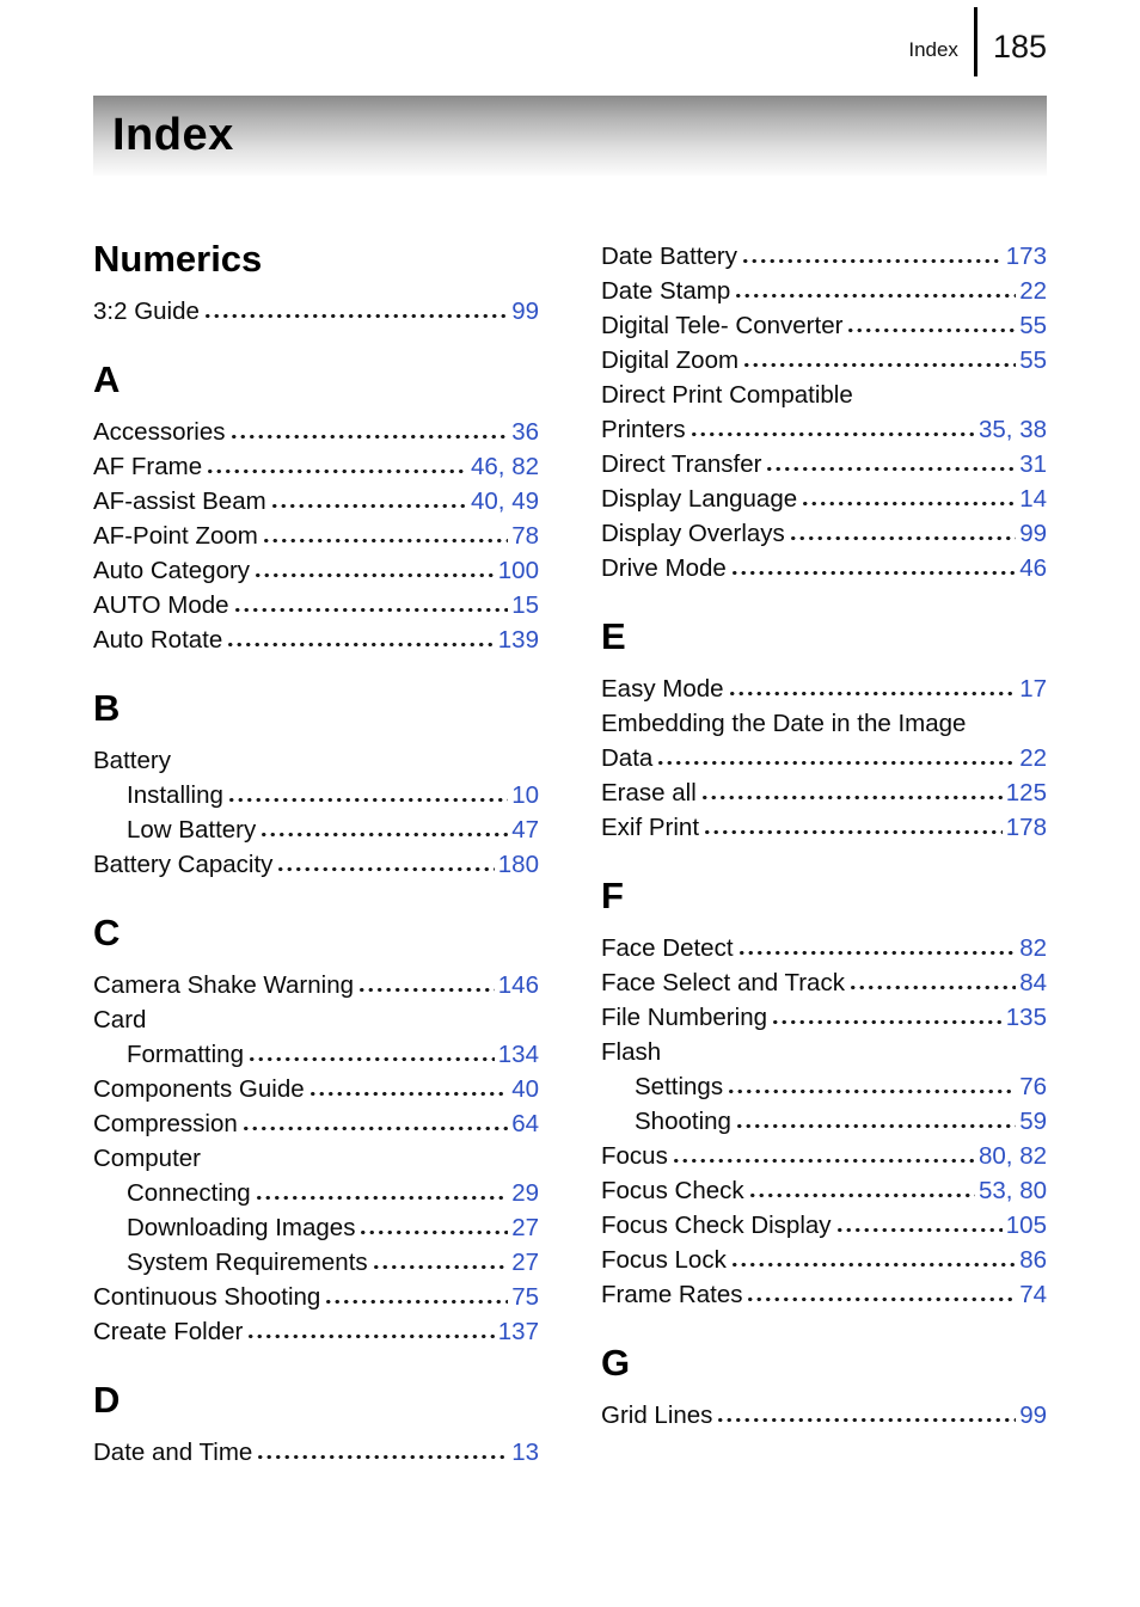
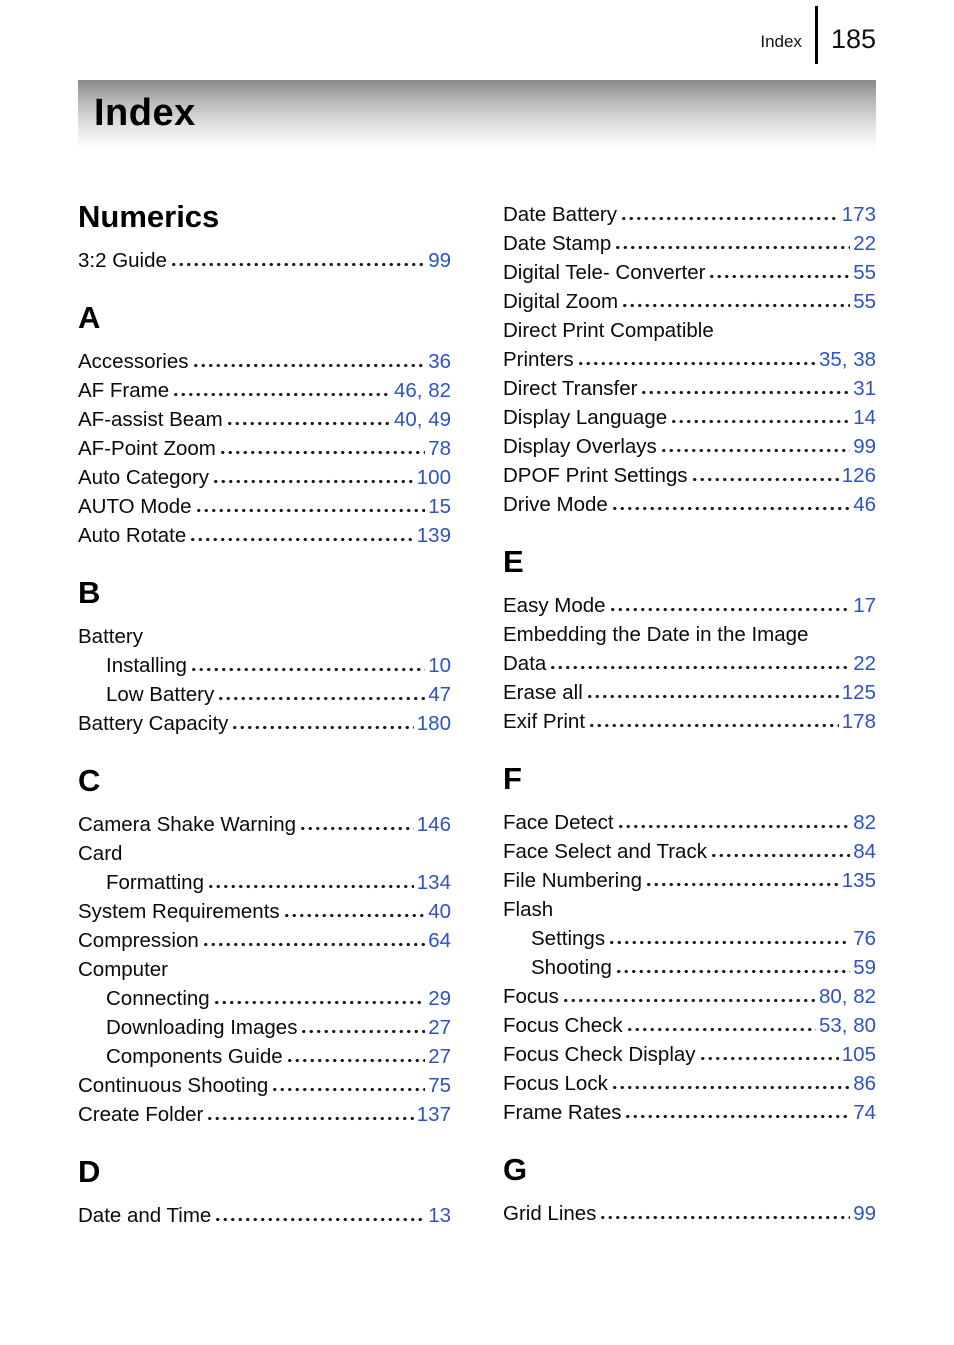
  Index
  185
  Index
  Numerics
  3:2 Guide
  99
  A
  Accessories
  36
  AF Frame
  46, 82
  AF-assist Beam
  40, 49
  AF-Point Zoom
  78
  Auto Category
  100
  AUTO Mode
  15
  Auto Rotate
  139
  B
  Battery
  Installing
  10
  Low Battery
  47
  Battery Capacity
  180
  C
  Camera Shake Warning
  146
  Card
  Formatting
  134
- Components Guide
+ System Requirements
  40
  Compression
  64
  Computer
  Connecting
  29
  Downloading Images
  27
- System Requirements
+ Components Guide
  27
  Continuous Shooting
  75
  Create Folder
  137
  D
  Date and Time
  13
  Date Battery
  173
  Date Stamp
  22
  Digital Tele- Converter
  55
  Digital Zoom
  55
  Direct Print Compatible
  Printers
  35, 38
  Direct Transfer
  31
  Display Language
  14
  Display Overlays
  99
+ DPOF Print Settings
+ 126
  Drive Mode
  46
  E
  Easy Mode
  17
  Embedding the Date in the Image
  Data
  22
  Erase all
  125
  Exif Print
  178
  F
  Face Detect
  82
  Face Select and Track
  84
  File Numbering
  135
  Flash
  Settings
  76
  Shooting
  59
  Focus
  80, 82
  Focus Check
  53, 80
  Focus Check Display
  105
  Focus Lock
  86
  Frame Rates
  74
  G
  Grid Lines
  99
